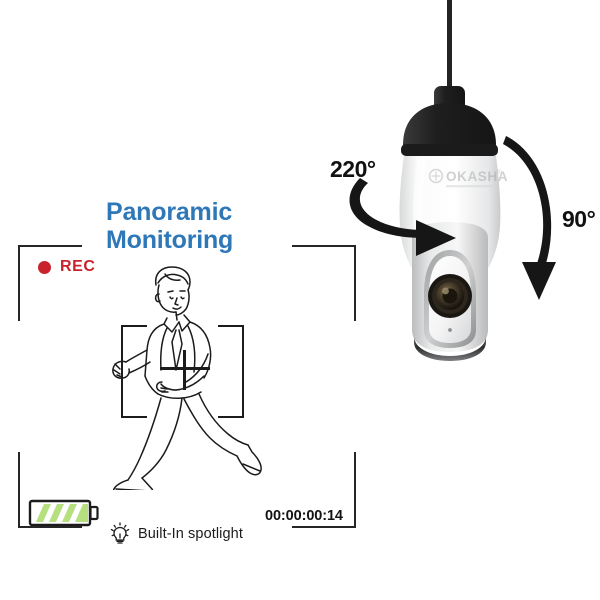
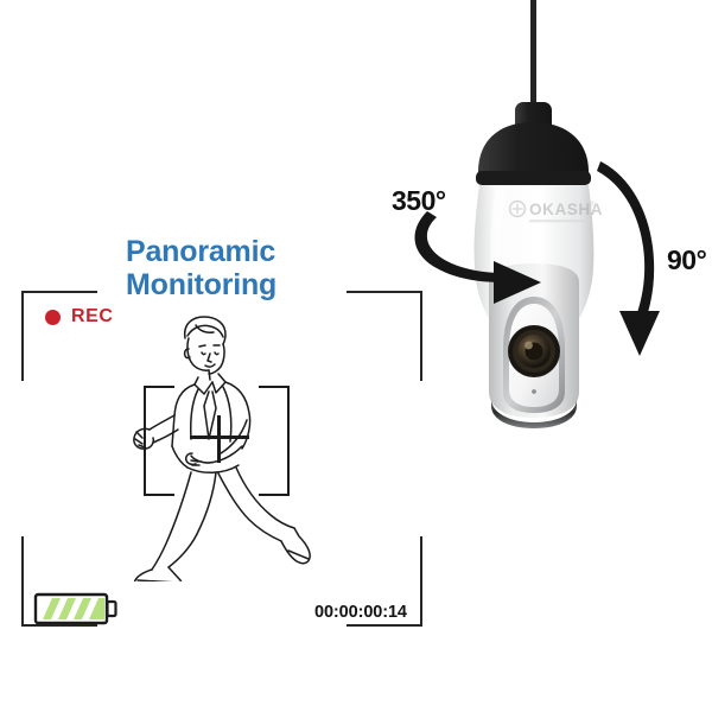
  Panoramic
  Monitoring
  REC
- Built-In spotlight
  00:00:00:14
  OKASHA
- 220°
+ 350°
  90°
